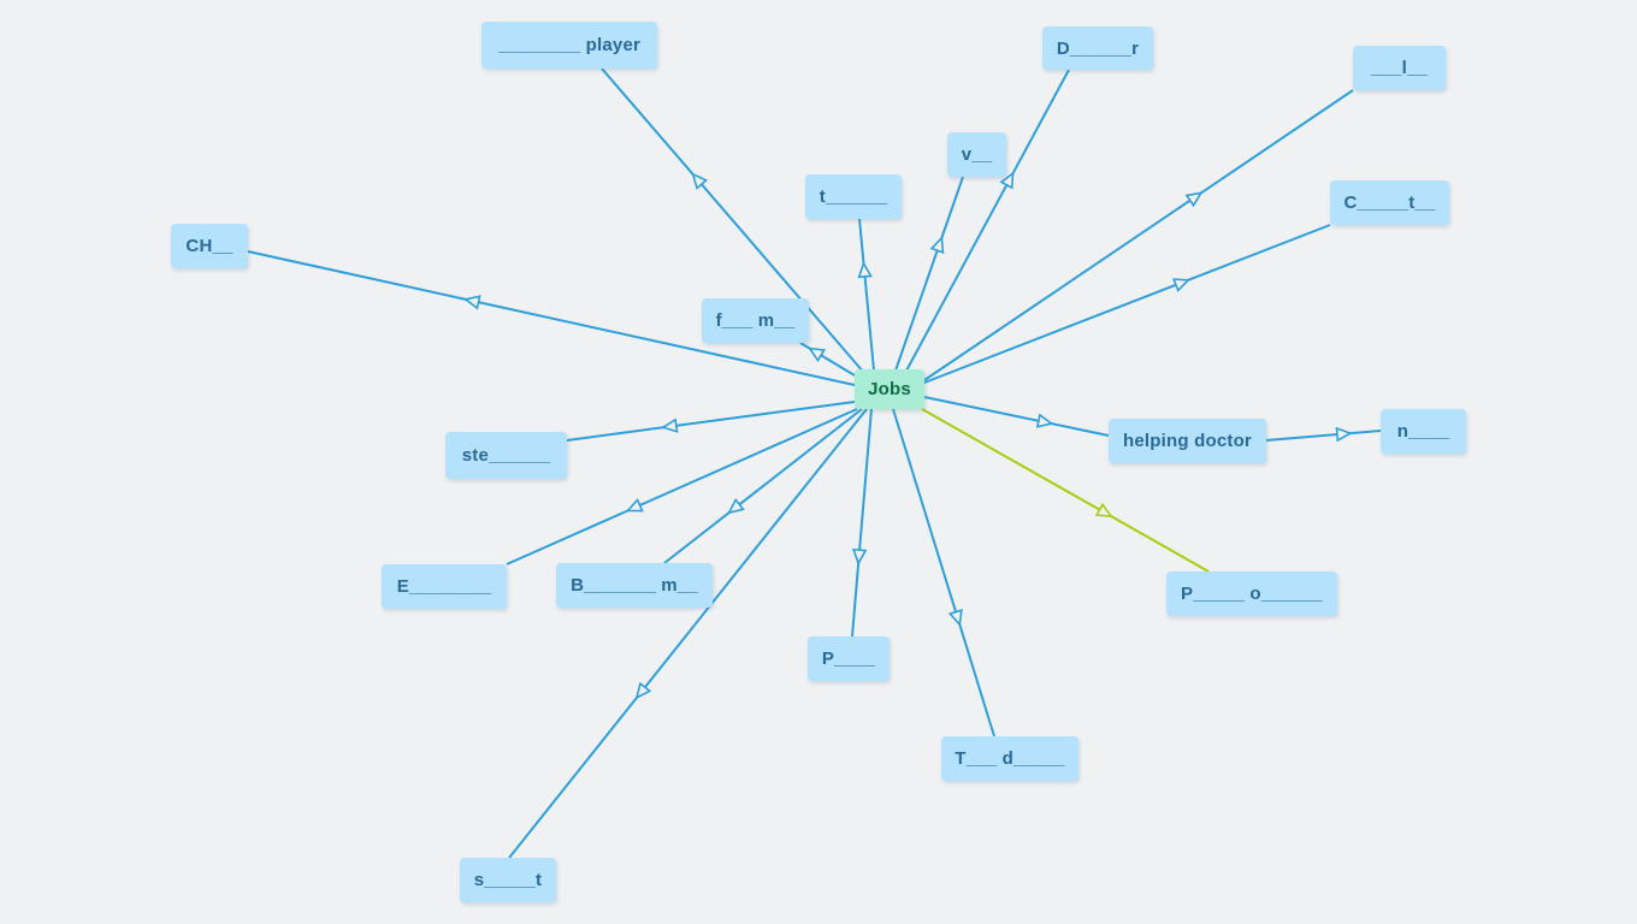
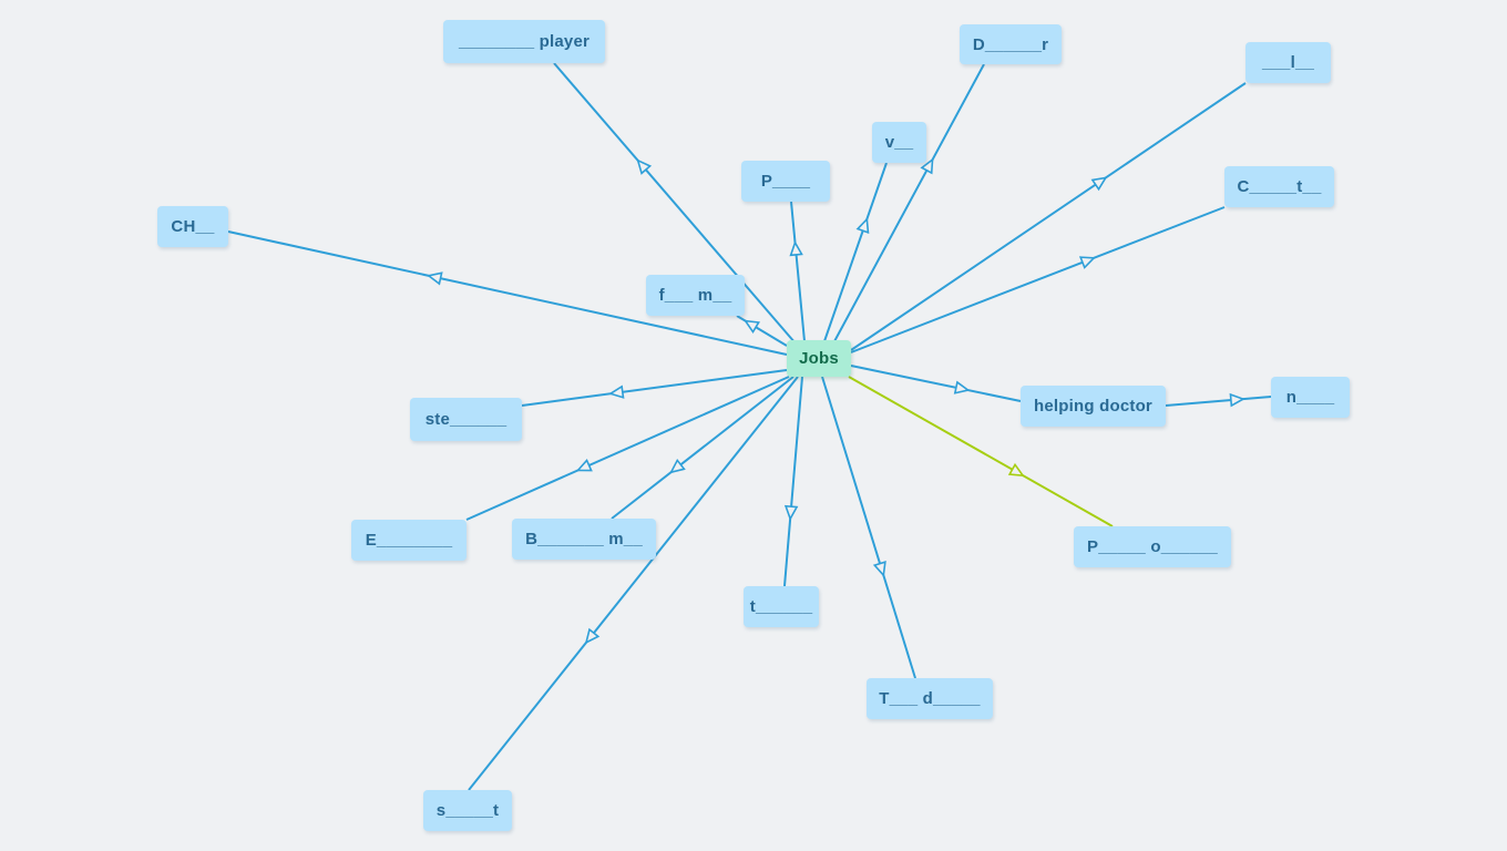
  Jobs
  ________ player
  D______r
  ___l__
  v__
- t______
+ P____
  C_____t__
  CH__
  f___ m__
  helping doctor
  n____
  ste______
  E________
  B_______ m__
  P_____ o______
- P____
+ t______
  T___ d_____
  s_____t
